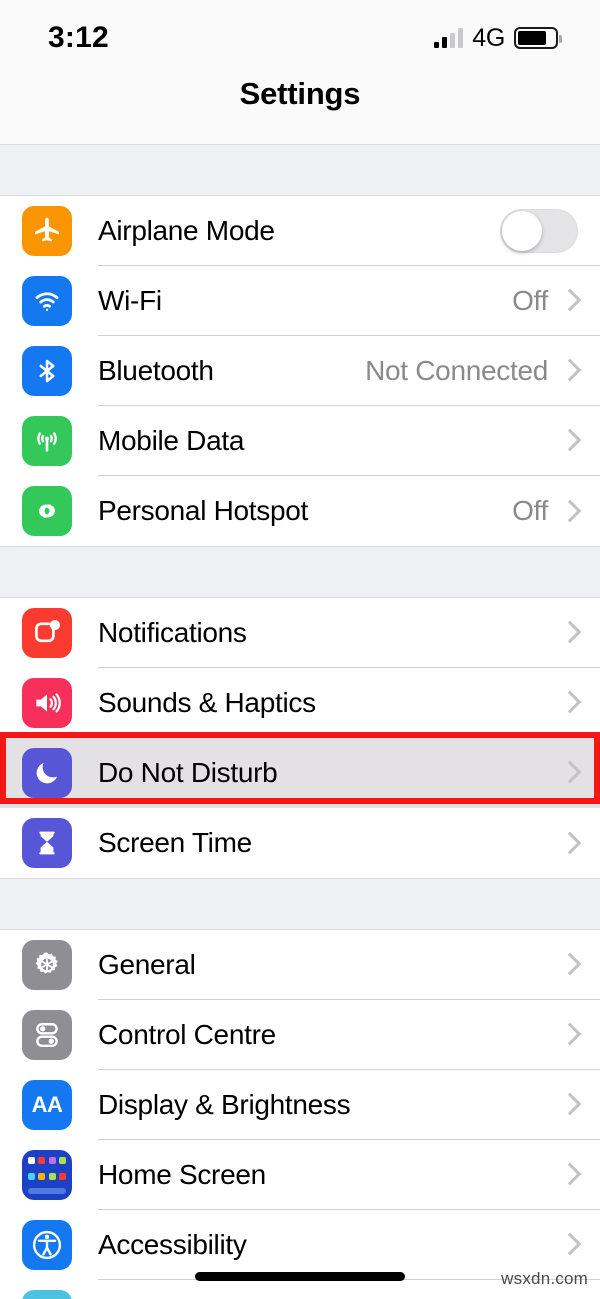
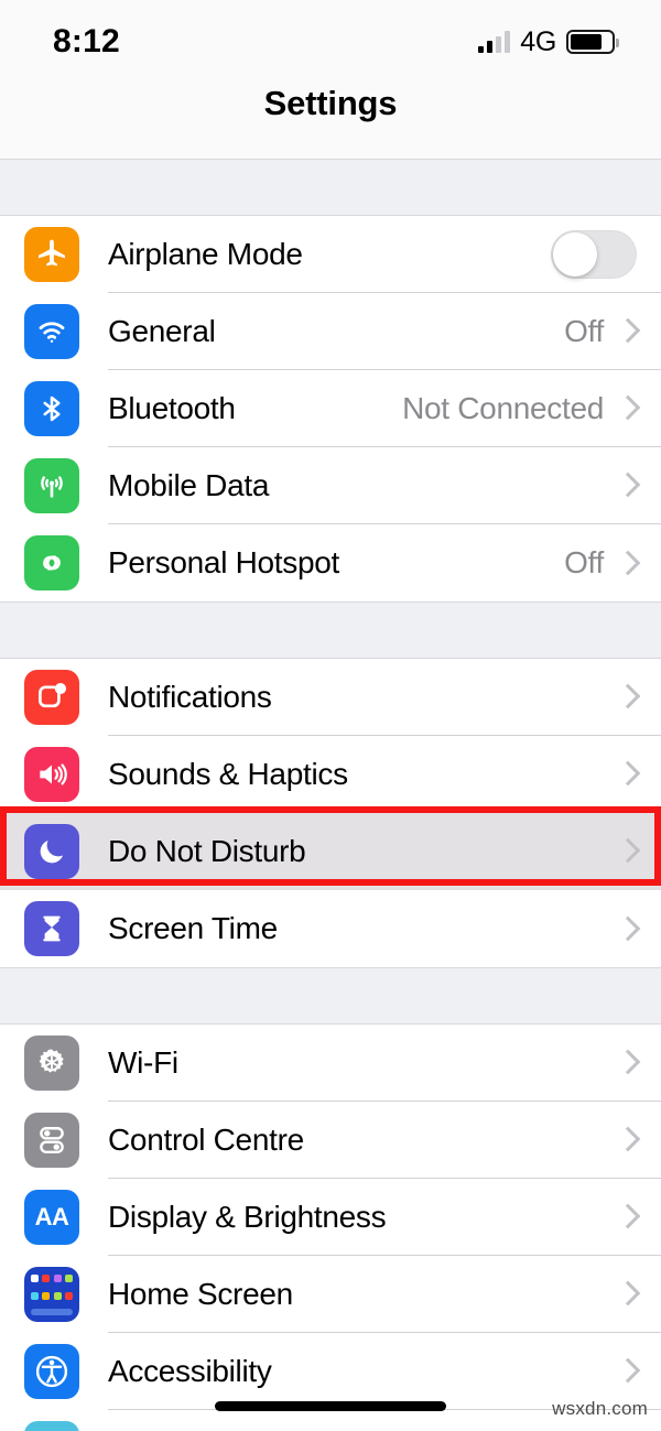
- 3:12
+ 8:12
  4G
  Settings
  Airplane Mode
- Wi-Fi
+ General
  Off
  Bluetooth
  Not Connected
  Mobile Data
  Personal Hotspot
  Off
  Notifications
  Sounds & Haptics
  Do Not Disturb
  Screen Time
- General
+ Wi-Fi
  Control Centre
  AA
  Display & Brightness
  Home Screen
  Accessibility
  wsxdn.com
